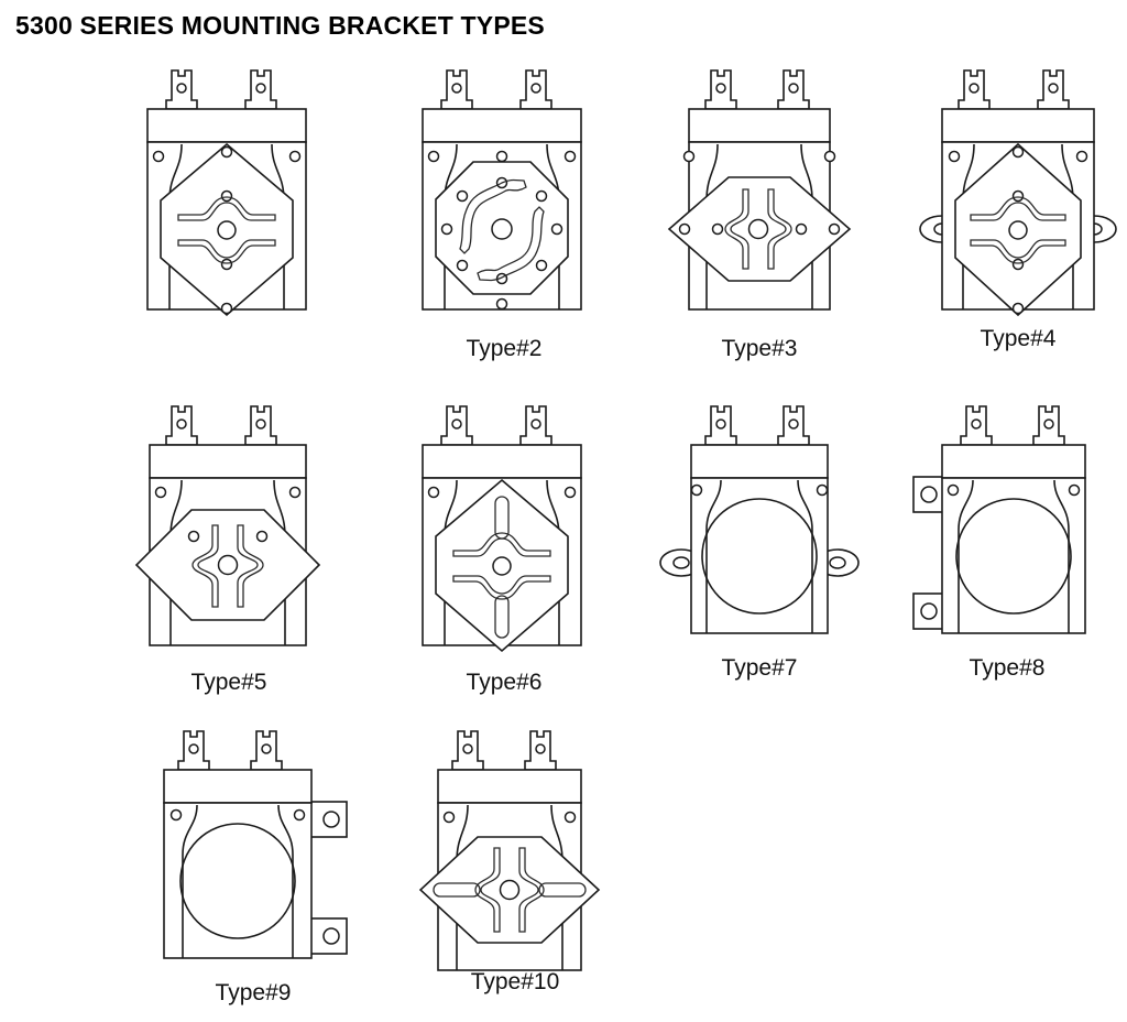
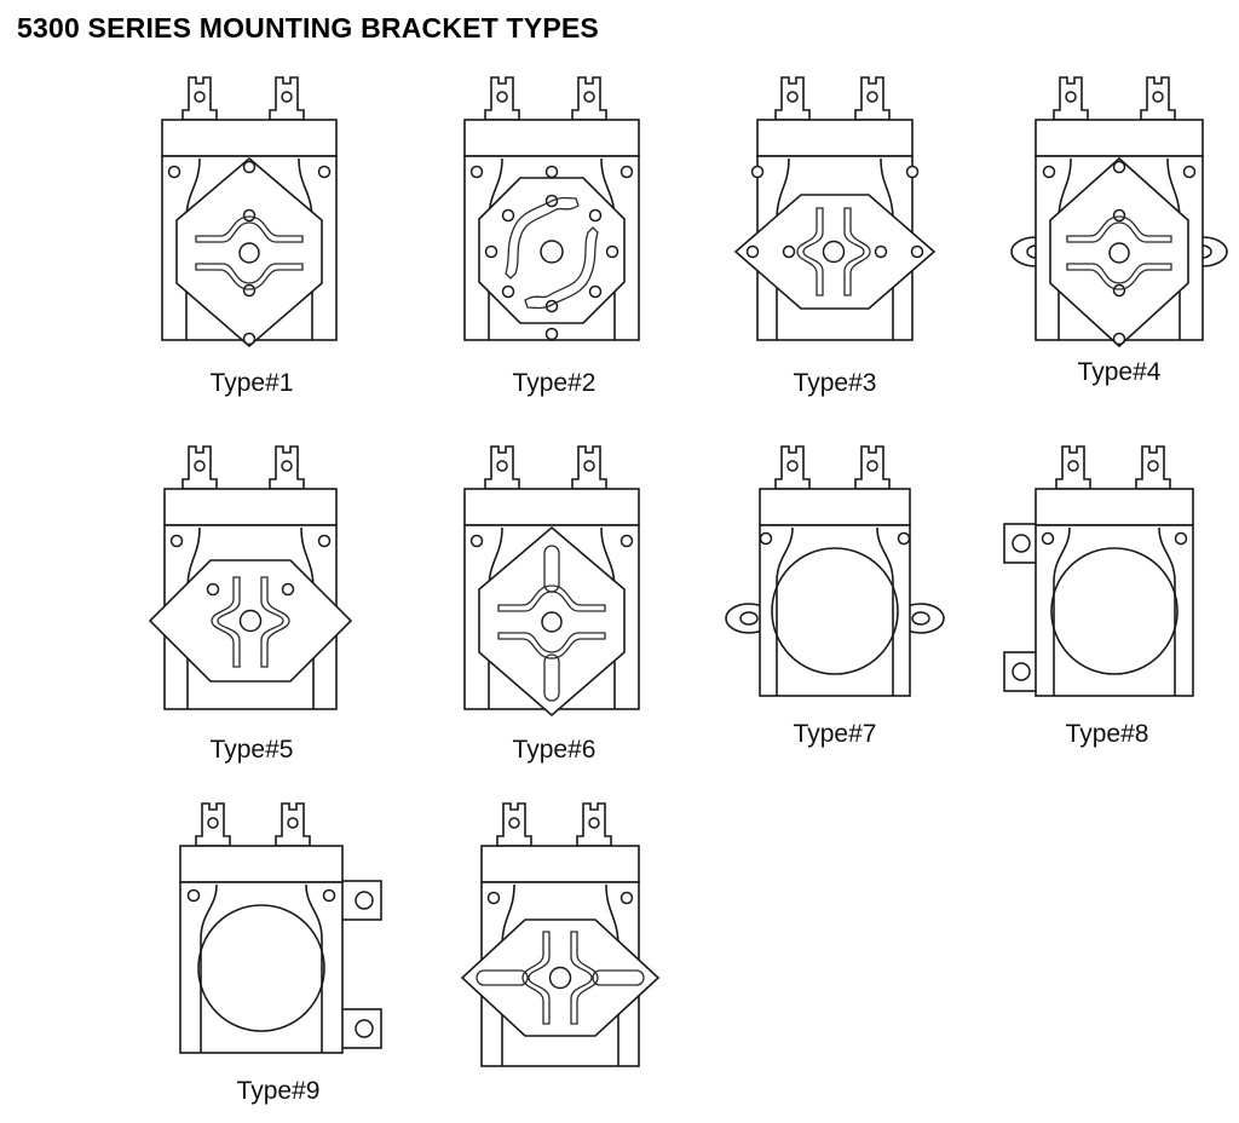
  5300 SERIES MOUNTING BRACKET TYPES
+ Type#1
  Type#2
  Type#3
  Type#4
  Type#5
  Type#6
  Type#7
  Type#8
  Type#9
- Type#10
